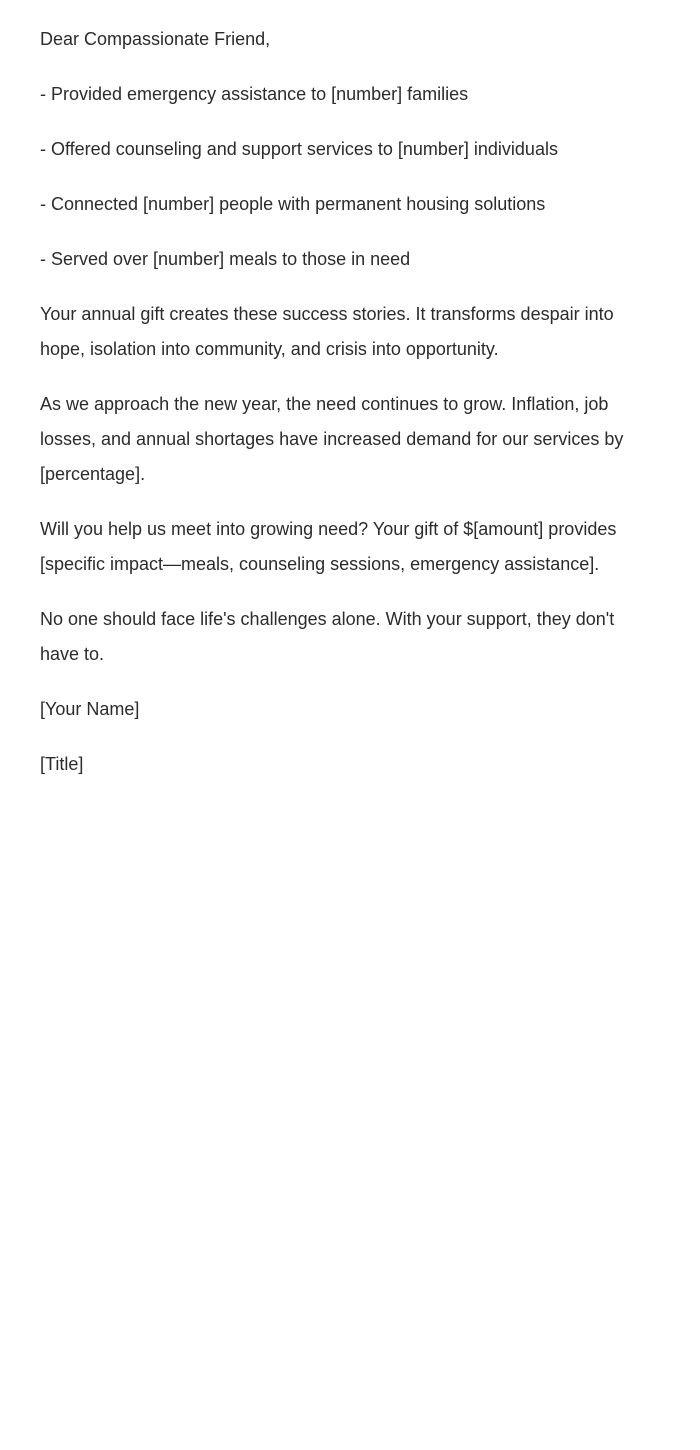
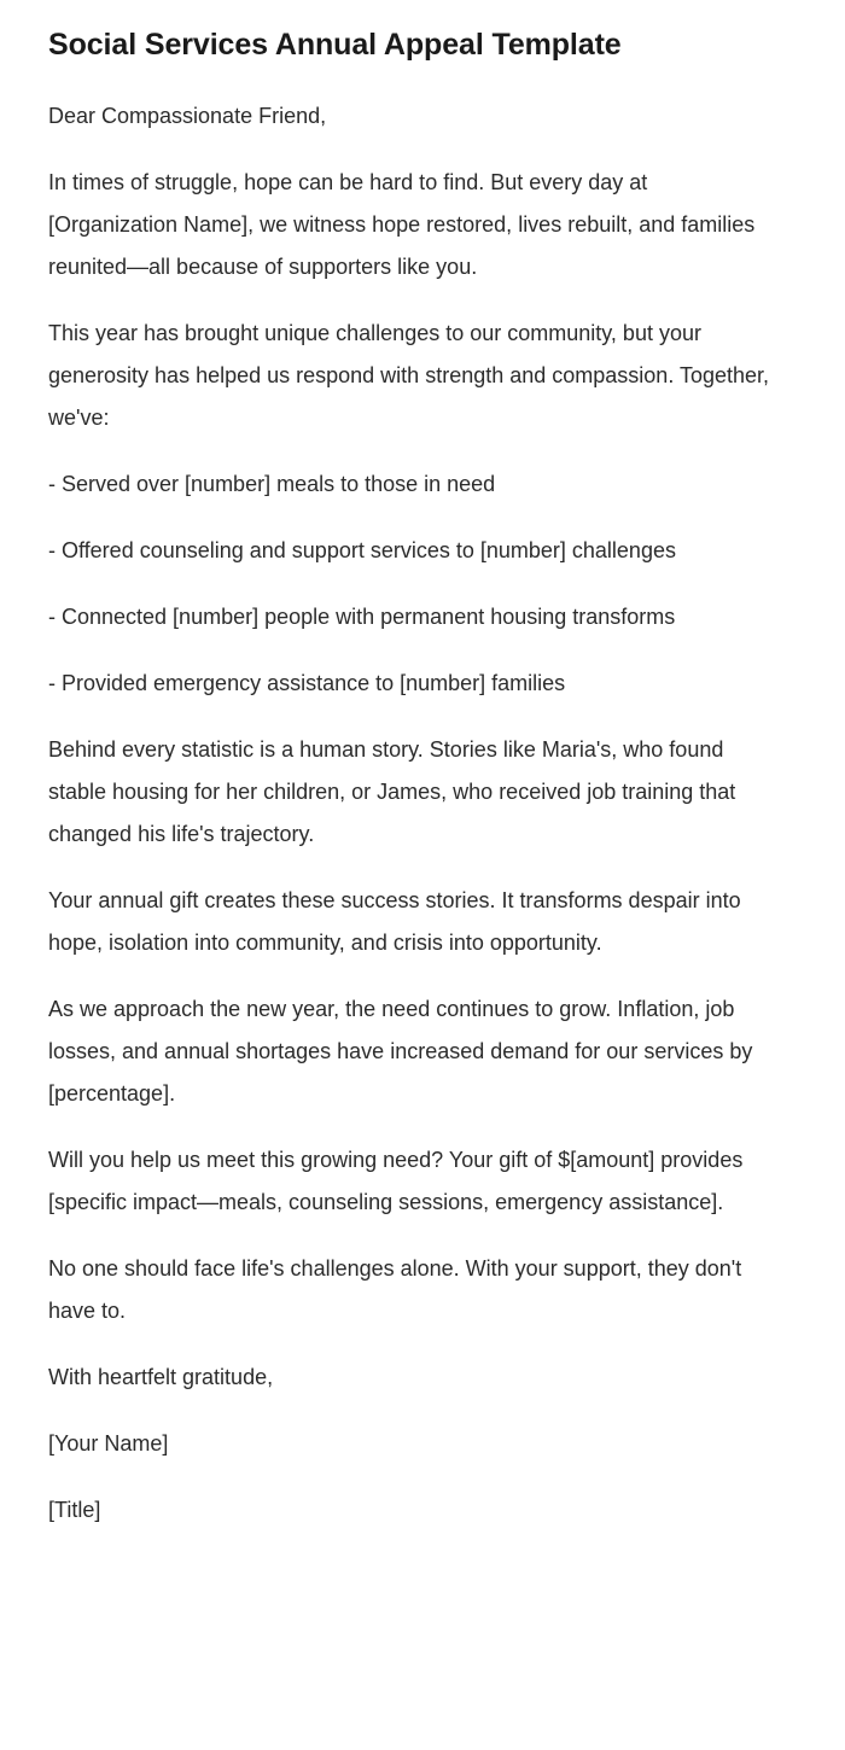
+ Social Services Annual Appeal Template
  Dear Compassionate Friend,
+ In times of struggle, hope can be hard to find. But every day at [Organization Name], we witness hope restored, lives rebuilt, and families reunited—all because of supporters like you.
+ This year has brought unique challenges to our community, but your generosity has helped us respond with strength and compassion. Together, we've:
- - Provided emergency assistance to [number] families
+ - Served over [number] meals to those in need
- - Offered counseling and support services to [number] individuals
+ - Offered counseling and support services to [number] challenges
- - Connected [number] people with permanent housing solutions
+ - Connected [number] people with permanent housing transforms
- - Served over [number] meals to those in need
+ - Provided emergency assistance to [number] families
+ Behind every statistic is a human story. Stories like Maria's, who found stable housing for her children, or James, who received job training that changed his life's trajectory.
  Your annual gift creates these success stories. It transforms despair into hope, isolation into community, and crisis into opportunity.
  As we approach the new year, the need continues to grow. Inflation, job losses, and annual shortages have increased demand for our services by [percentage].
- Will you help us meet into growing need? Your gift of $[amount] provides [specific impact—meals, counseling sessions, emergency assistance].
+ Will you help us meet this growing need? Your gift of $[amount] provides [specific impact—meals, counseling sessions, emergency assistance].
  No one should face life's challenges alone. With your support, they don't have to.
+ With heartfelt gratitude,
  [Your Name]
  [Title]
